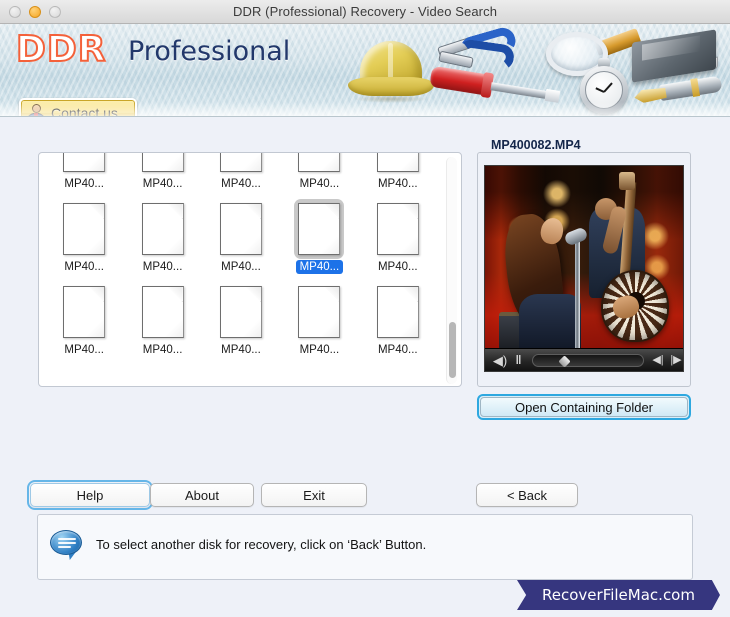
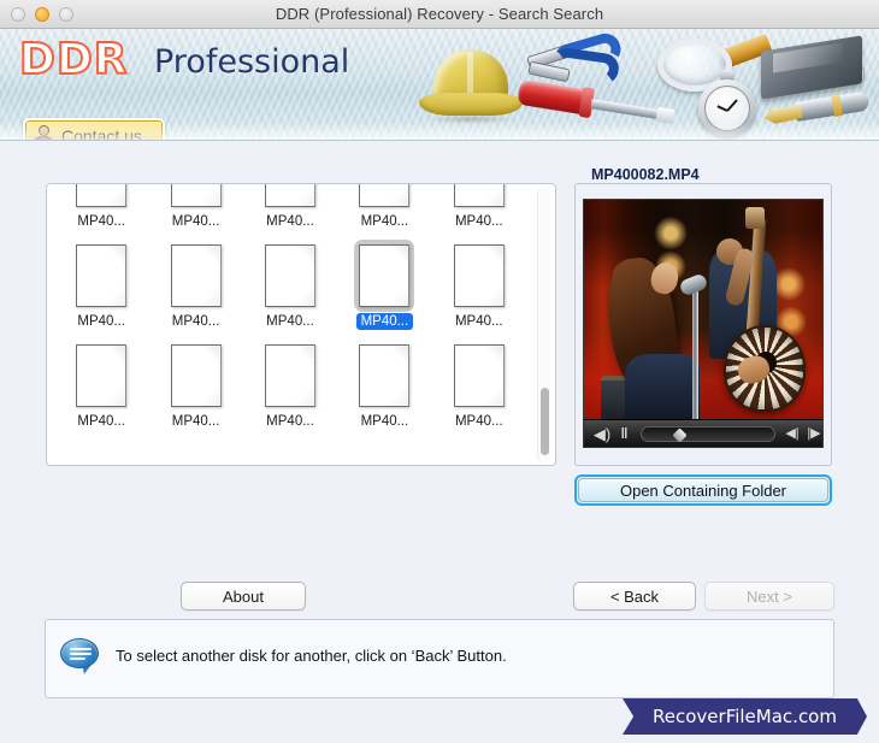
- DDR (Professional) Recovery - Video Search
+ DDR (Professional) Recovery - Search Search
  DDR
  Professional
  MP40...
  MP40...
  MP40...
  MP40...
  MP40...
  MP40...
  MP40...
  MP40...
  MP40...
  MP40...
  MP40...
  MP40...
  MP40...
  MP40...
  MP40...
  MP400082.MP4
  ◀)
  ‖
  ◀|
  |▶
  Open Containing Folder
- Help
  About
- Exit
  < Back
+ Next >
- To select another disk for recovery, click on ‘Back’ Button.
+ To select another disk for another, click on ‘Back’ Button.
  RecoverFileMac.com
